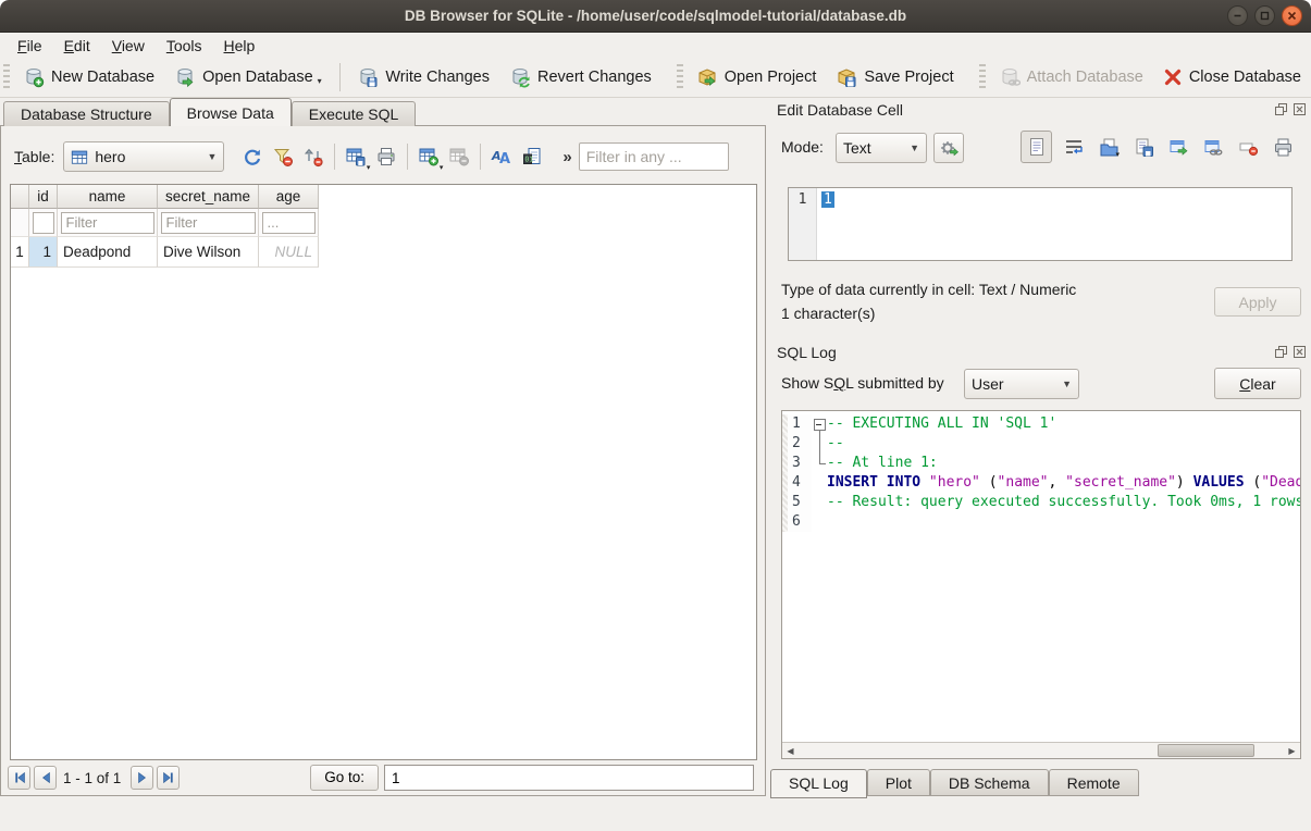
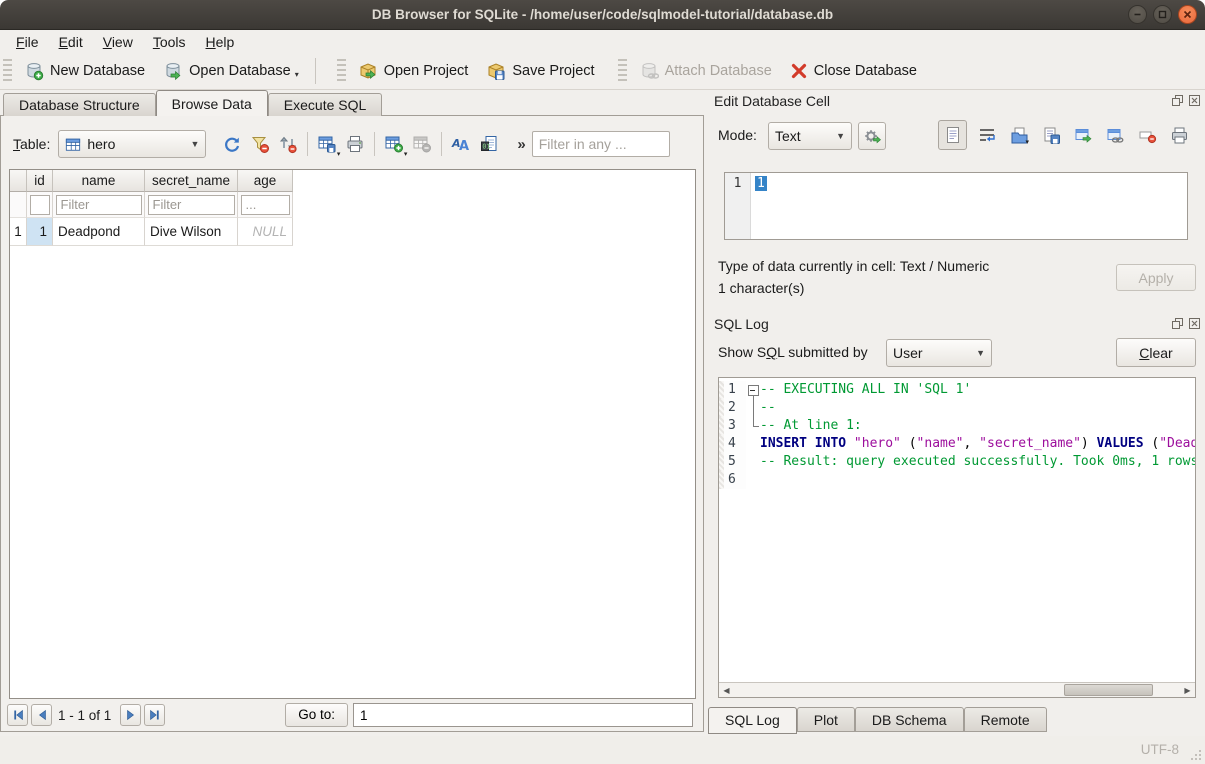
  DB Browser for SQLite - /home/user/code/sqlmodel-tutorial/database.db
  File
  Edit
  View
  Tools
  Help
  New Database
  Open Database
  ▾
- Write Changes
- Revert Changes
  Open Project
  Save Project
  Attach Database
  Close Database
  Database Structure
  Browse Data
  Execute SQL
  Table:
  hero
  ▼
  A
  A
  01
  »
  Filter in any ...
  id
  name
  secret_name
  age
  Filter
  Filter
  ...
  1
  1
  Deadpond
  Dive Wilson
  NULL
  1 - 1 of 1
  Go to:
  1
  Edit Database Cell
  Mode:
  Text
  ▼
  1
  1
  Type of data currently in cell: Text / Numeric
  1 character(s)
  Apply
  SQL Log
  Show SQL submitted by
  User
  ▼
  Clear
  1
  -- EXECUTING ALL IN 'SQL 1'
  2
  --
  3
  -- At line 1:
  4
  INSERT INTO "hero" ("name", "secret_name") VALUES ("Dead
  5
  -- Result: query executed successfully. Took 0ms, 1 rows
  6
  ◀
  ▶
  SQL Log
  Plot
  DB Schema
  Remote
+ UTF-8
